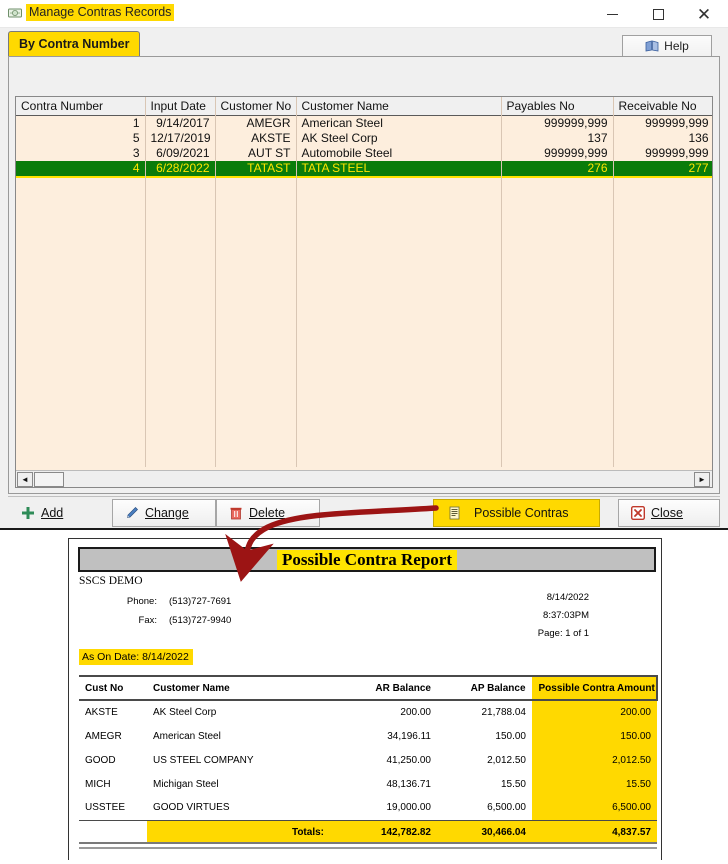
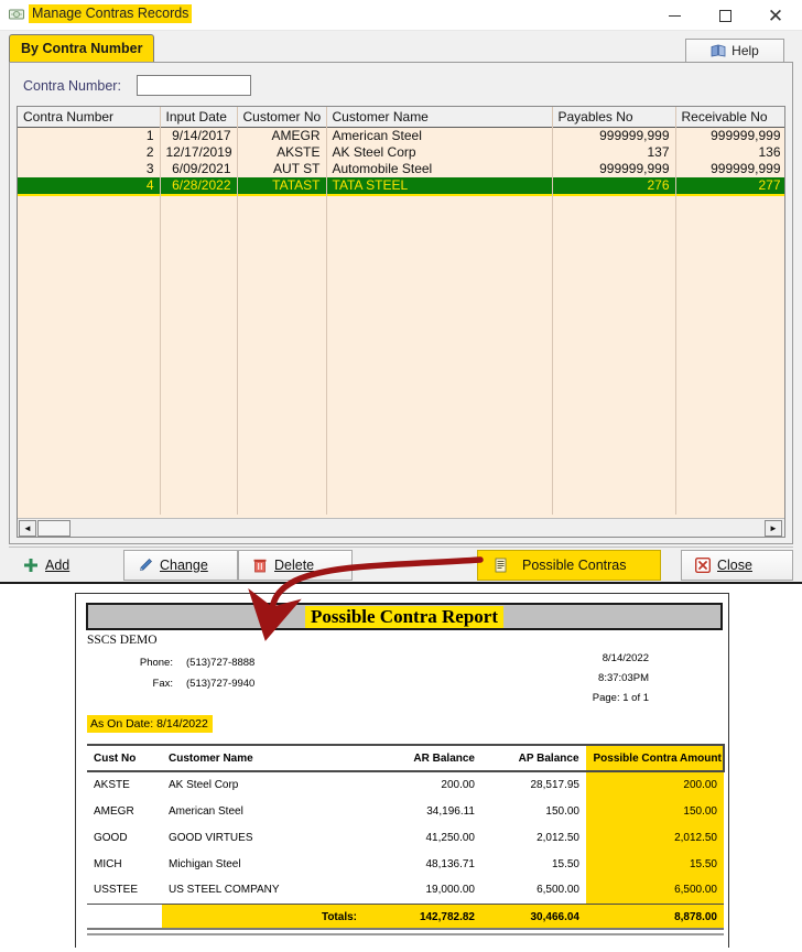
  Manage Contras Records
  ✕
  By Contra Number
  Help
+ Contra Number:
  Contra Number	Input Date	Customer No	Customer Name	Payables No	Receivable No
  1	9/14/2017	AMEGR	American Steel	999999,999	999999,999
- 5	12/17/2019	AKSTE	AK Steel Corp	137	136
+ 2	12/17/2019	AKSTE	AK Steel Corp	137	136
  3	6/09/2021	AUT ST	Automobile Steel	999999,999	999999,999
  4	6/28/2022	TATAST	TATA STEEL	276	277
  ◄
  ►
  Add
  Change
  Delete
  Possible Contras
  Close
  Possible Contra Report
  SSCS DEMO
  Phone:
- (513)727-7691
+ (513)727-8888
  Fax:
  (513)727-9940
  8/14/2022
  8:37:03PM
  Page: 1 of 1
  As On Date: 8/14/2022
  Cust No	Customer Name	AR Balance	AP Balance	Possible Contra Amount
- AKSTE	AK Steel Corp	200.00	21,788.04	200.00
+ AKSTE	AK Steel Corp	200.00	28,517.95	200.00
  AMEGR	American Steel	34,196.11	150.00	150.00
- GOOD	US STEEL COMPANY	41,250.00	2,012.50	2,012.50
+ GOOD	GOOD VIRTUES	41,250.00	2,012.50	2,012.50
  MICH	Michigan Steel	48,136.71	15.50	15.50
- USSTEE	GOOD VIRTUES	19,000.00	6,500.00	6,500.00
+ USSTEE	US STEEL COMPANY	19,000.00	6,500.00	6,500.00
- 	Totals:	142,782.82	30,466.04	4,837.57
+ 	Totals:	142,782.82	30,466.04	8,878.00
